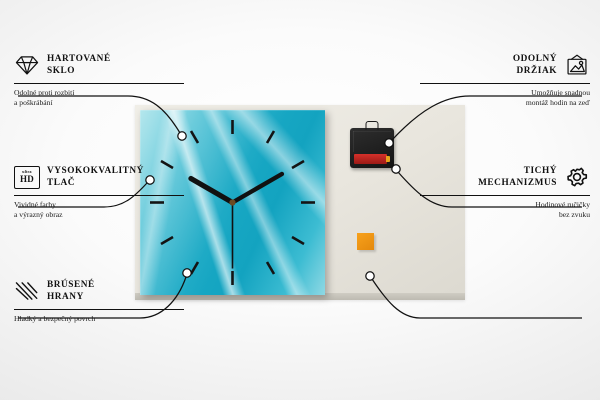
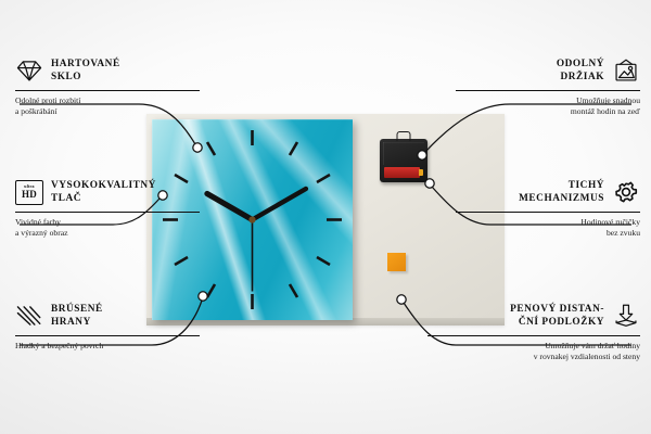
  HARTOVANÉ
  SKLO
  Odolné proti rozbití
  a poškrábání
  HD
  VYSOKOKVALITNÝ
  TLAČ
  Vividné farby
  a výrazný obraz
  BRÚSENÉ
  HRANY
  Hladký a bezpečný povrch
  ODOLNÝ
  DRŽIAK
  Umožňuje snadnou
  montáž hodin na zeď
  TICHÝ
  MECHANIZMUS
  Hodinové ručičky
  bez zvuku
+ PENOVÝ DISTAN-
+ ČNÍ PODLOŽKY
+ Umožňuje vám držať hodiny
+ v rovnakej vzdialenosti od steny
